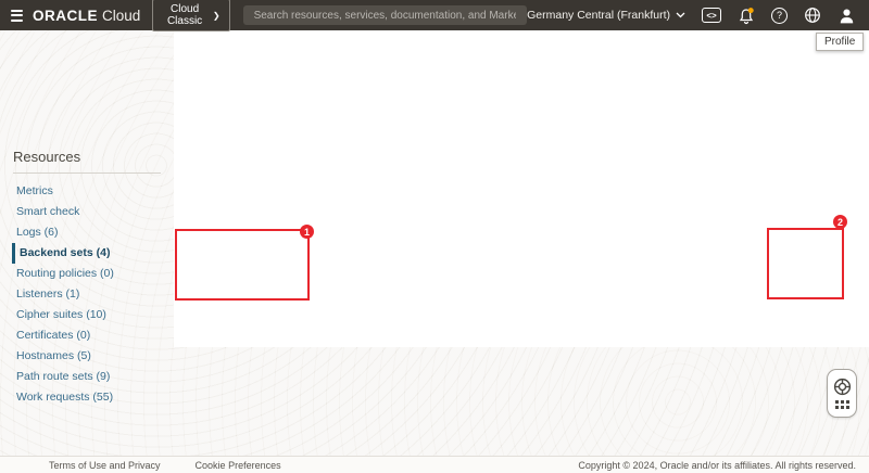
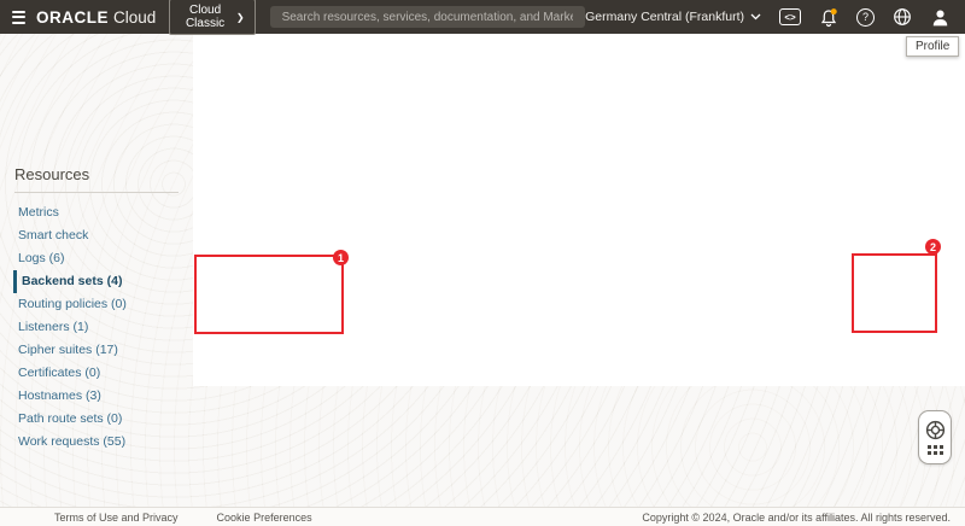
  ORACLE Cloud
  Cloud Classic
  ❯
  Search resources, services, documentation, and Marke
  Germany Central (Frankfurt)
  <>
  ?
  Profile
  Resources
  Metrics
  Smart check
  Logs (6)
  Backend sets (4)
  Routing policies (0)
  Listeners (1)
- Cipher suites (10)
+ Cipher suites (17)
  Certificates (0)
- Hostnames (5)
+ Hostnames (3)
- Path route sets (9)
+ Path route sets (0)
  Work requests (55)
  1
  2
  Terms of Use and Privacy
  Cookie Preferences
  Copyright © 2024, Oracle and/or its affiliates. All rights reserved.
